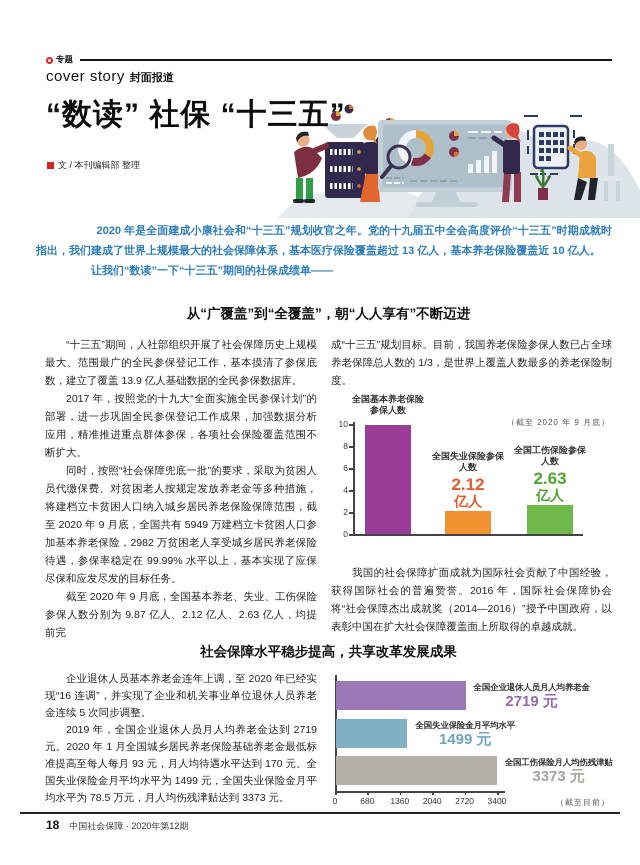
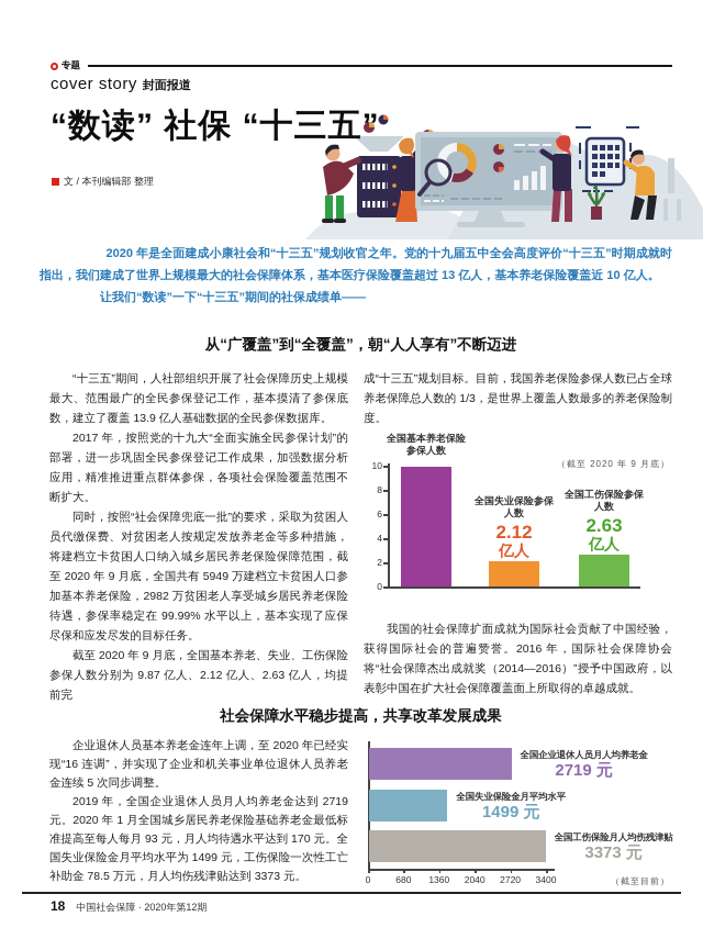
  专题
  cover story
  封面报道
  “数读” 社保 “十三五”
  文 / 本刊编辑部 整理
  2020 年是全面建成小康社会和“十三五”规划收官之年。党的十九届五中全会高度评价“十三五”时期成就时指出，我们建成了世界上规模最大的社会保障体系，基本医疗保险覆盖超过 13 亿人，基本养老保险覆盖近 10 亿人。
  让我们“数读”一下“十三五”期间的社保成绩单——
  从“广覆盖”到“全覆盖”，朝“人人享有”不断迈进
  “十三五”期间，人社部组织开展了社会保障历史上规模最大、范围最广的全民参保登记工作，基本摸清了参保底数，建立了覆盖 13.9 亿人基础数据的全民参保数据库。
  2017 年，按照党的十九大“全面实施全民参保计划”的部署，进一步巩固全民参保登记工作成果，加强数据分析应用，精准推进重点群体参保，各项社会保险覆盖范围不断扩大。
  同时，按照“社会保障兜底一批”的要求，采取为贫困人员代缴保费、对贫困老人按规定发放养老金等多种措施，将建档立卡贫困人口纳入城乡居民养老保险保障范围，截至 2020 年 9 月底，全国共有 5949 万建档立卡贫困人口参加基本养老保险，2982 万贫困老人享受城乡居民养老保险待遇，参保率稳定在 99.99% 水平以上，基本实现了应保尽保和应发尽发的目标任务。
  截至 2020 年 9 月底，全国基本养老、失业、工伤保险参保人数分别为 9.87 亿人、2.12 亿人、2.63 亿人，均提前完
  成“十三五”规划目标。目前，我国养老保险参保人数已占全球养老保障总人数的 1/3，是世界上覆盖人数最多的养老保险制度。
  （截至 2020 年 9 月底）
  全国基本养老保险参保人数
  全国失业保险参保人数
  全国工伤保险参保人数
  2.12
  亿人
  2.63
  亿人
  0
  2
  4
  6
  8
  10
  我国的社会保障扩面成就为国际社会贡献了中国经验，获得国际社会的普遍赞誉。2016 年，国际社会保障协会将“社会保障杰出成就奖（2014—2016）”授予中国政府，以表彰中国在扩大社会保障覆盖面上所取得的卓越成就。
  社会保障水平稳步提高，共享改革发展成果
  企业退休人员基本养老金连年上调，至 2020 年已经实现“16 连调”，并实现了企业和机关事业单位退休人员养老金连续 5 次同步调整。
- 2019 年，全国企业退休人员月人均养老金达到 2719 元。2020 年 1 月全国城乡居民养老保险基础养老金最低标准提高至每人每月 93 元，月人均待遇水平达到 170 元。全国失业保险金月平均水平为 1499 元，全国失业保险金月平均水平为 78.5 万元，月人均伤残津贴达到 3373 元。
+ 2019 年，全国企业退休人员月人均养老金达到 2719 元。2020 年 1 月全国城乡居民养老保险基础养老金最低标准提高至每人每月 93 元，月人均待遇水平达到 170 元。全国失业保险金月平均水平为 1499 元，工伤保险一次性工亡补助金 78.5 万元，月人均伤残津贴达到 3373 元。
  全国企业退休人员月人均养老金
  2719 元
  全国失业保险金月平均水平
  1499 元
  全国工伤保险月人均伤残津贴
  3373 元
  （截至目前）
  0
  680
  1360
  2040
  2720
  3400
  18
  中国社会保障 · 2020年第12期
